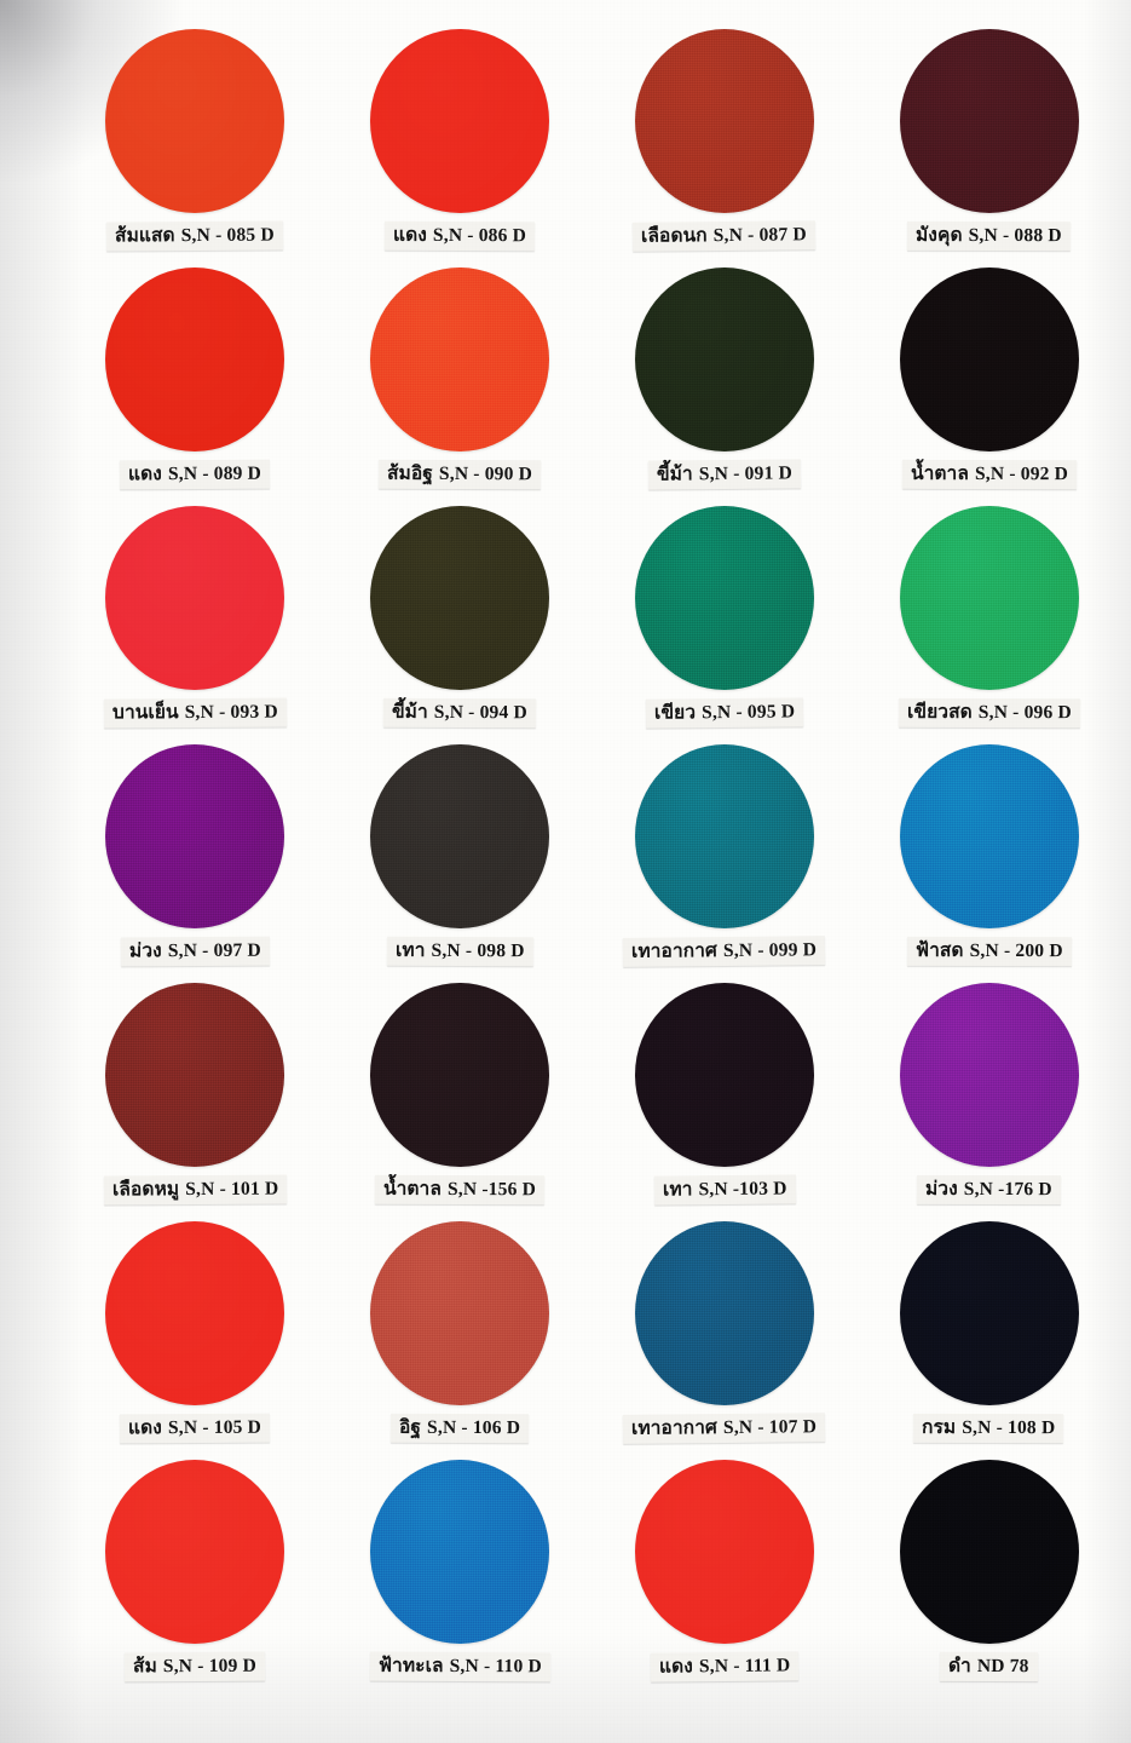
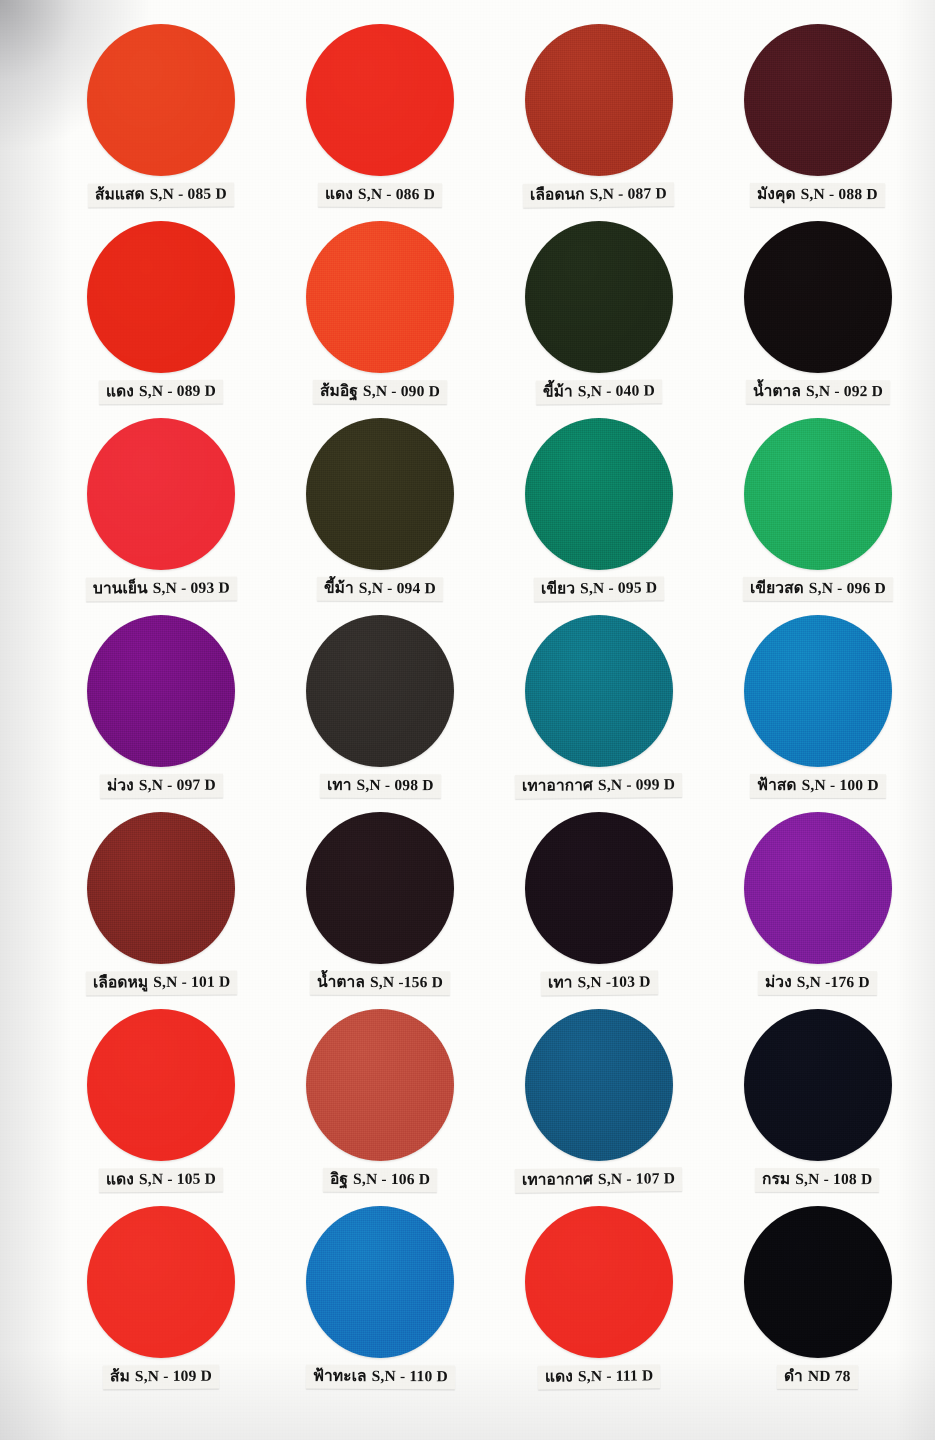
  ส้มแสด S,N - 085 D
  แดง S,N - 086 D
  เลือดนก S,N - 087 D
  มังคุด S,N - 088 D
  แดง S,N - 089 D
  ส้มอิฐ S,N - 090 D
- ขี้ม้า S,N - 091 D
+ ขี้ม้า S,N - 040 D
  น้ำตาล S,N - 092 D
  บานเย็น S,N - 093 D
  ขี้ม้า S,N - 094 D
  เขียว S,N - 095 D
  เขียวสด S,N - 096 D
  ม่วง S,N - 097 D
  เทา S,N - 098 D
  เทาอากาศ S,N - 099 D
- ฟ้าสด S,N - 200 D
+ ฟ้าสด S,N - 100 D
  เลือดหมู S,N - 101 D
  น้ำตาล S,N -156 D
  เทา S,N -103 D
  ม่วง S,N -176 D
  แดง S,N - 105 D
  อิฐ S,N - 106 D
  เทาอากาศ S,N - 107 D
  กรม S,N - 108 D
  ส้ม S,N - 109 D
  ฟ้าทะเล S,N - 110 D
  แดง S,N - 111 D
  ดำ ND 78
